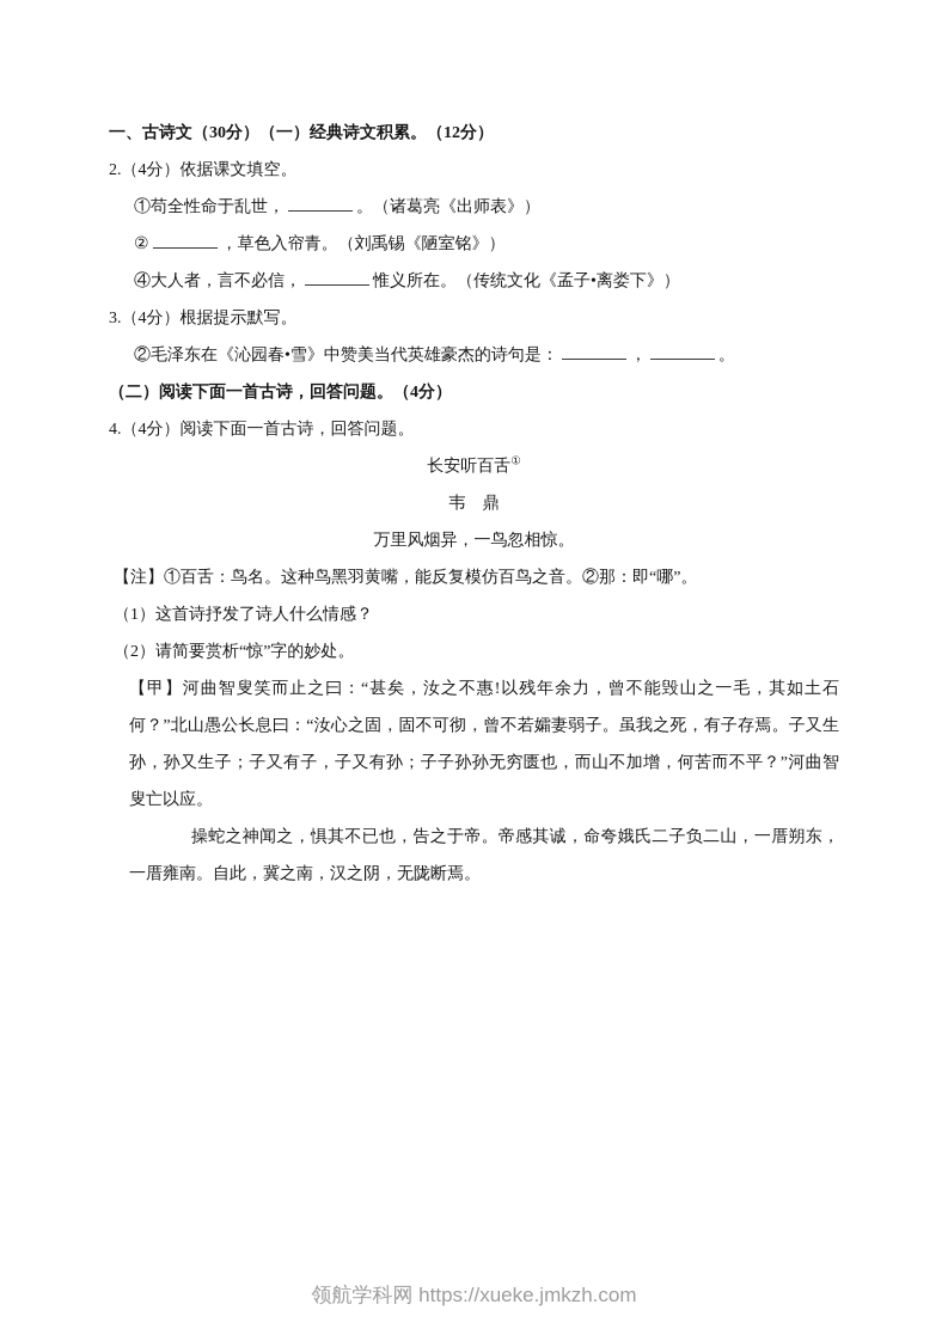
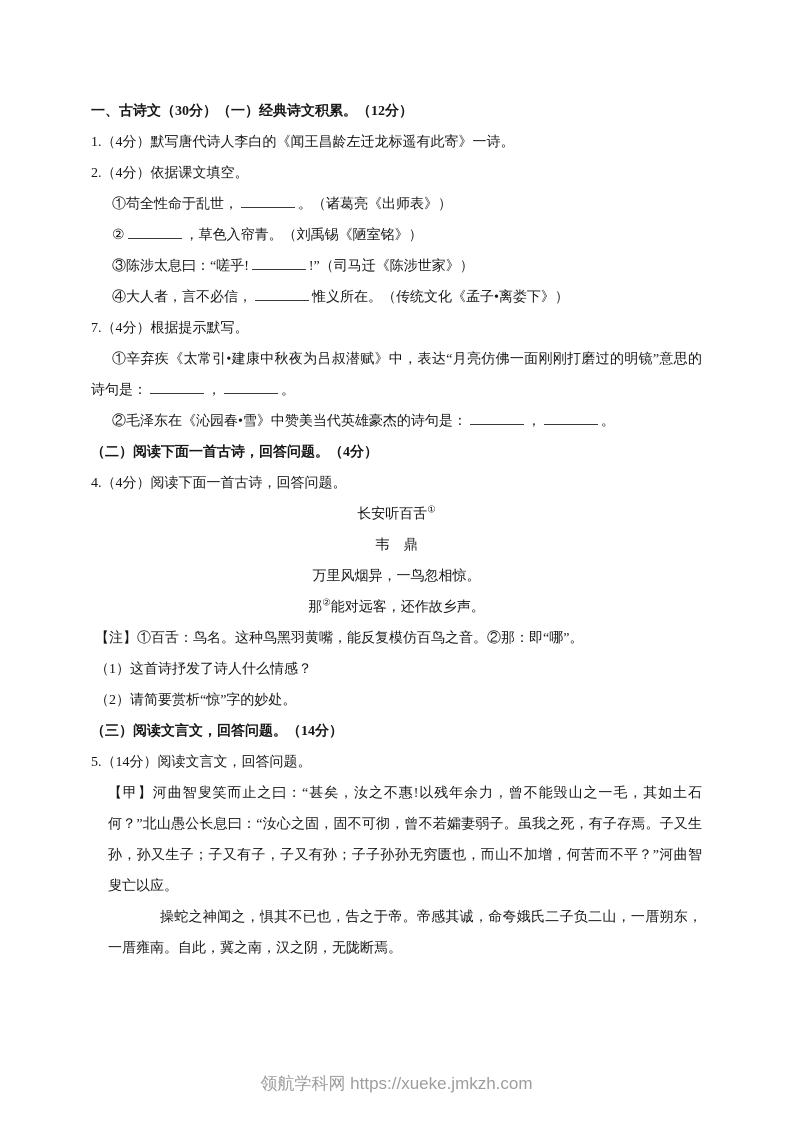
  一、古诗文（30分）（一）经典诗文积累。（12分）
+ 1.（4分）默写唐代诗人李白的《闻王昌龄左迁龙标遥有此寄》一诗。
  2.（4分）依据课文填空。
  ①苟全性命于乱世， 。（诸葛亮《出师表》）
  ② ，草色入帘青。（刘禹锡《陋室铭》）
+ ③陈涉太息曰：“嗟乎! !”（司马迁《陈涉世家》）
  ④大人者，言不必信， 惟义所在。（传统文化《孟子•离娄下》）
- 3.（4分）根据提示默写。
+ 7.（4分）根据提示默写。
+ ①辛弃疾《太常引•建康中秋夜为吕叔潜赋》中，表达“月亮仿佛一面刚刚打磨过的明镜”意思的诗句是： ， 。
  ②毛泽东在《沁园春•雪》中赞美当代英雄豪杰的诗句是： ， 。
  （二）阅读下面一首古诗，回答问题。（4分）
  4.（4分）阅读下面一首古诗，回答问题。
  长安听百舌①
  韦 鼎
  万里风烟异，一鸟忽相惊。
+ 那②能对远客，还作故乡声。
  【注】①百舌：鸟名。这种鸟黑羽黄嘴，能反复模仿百鸟之音。②那：即“哪”。
  （1）这首诗抒发了诗人什么情感？
  （2）请简要赏析“惊”字的妙处。
+ （三）阅读文言文，回答问题。（14分）
+ 5.（14分）阅读文言文，回答问题。
  【甲】河曲智叟笑而止之曰：“甚矣，汝之不惠!以残年余力，曾不能毁山之一毛，其如土石何？”北山愚公长息曰：“汝心之固，固不可彻，曾不若孀妻弱子。虽我之死，有子存焉。子又生孙，孙又生子；子又有子，子又有孙；子子孙孙无穷匮也，而山不加增，何苦而不平？”河曲智叟亡以应。
  操蛇之神闻之，惧其不已也，告之于帝。帝感其诚，命夸娥氏二子负二山，一厝朔东，一厝雍南。自此，冀之南，汉之阴，无陇断焉。
  领航学科网 https://xueke.jmkzh.com
